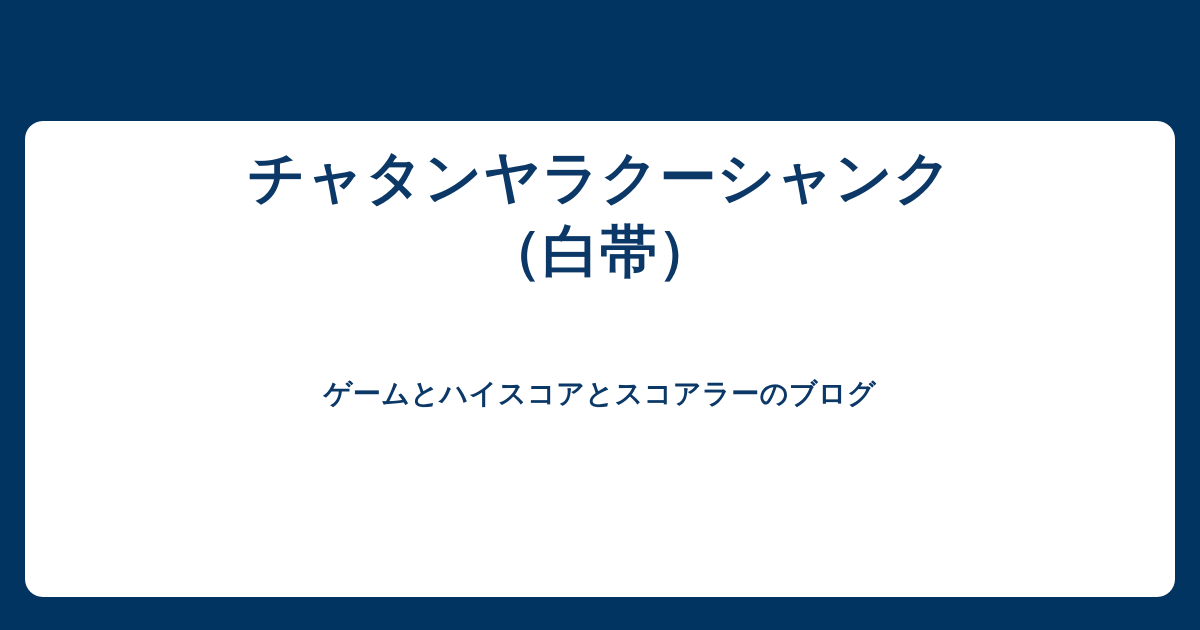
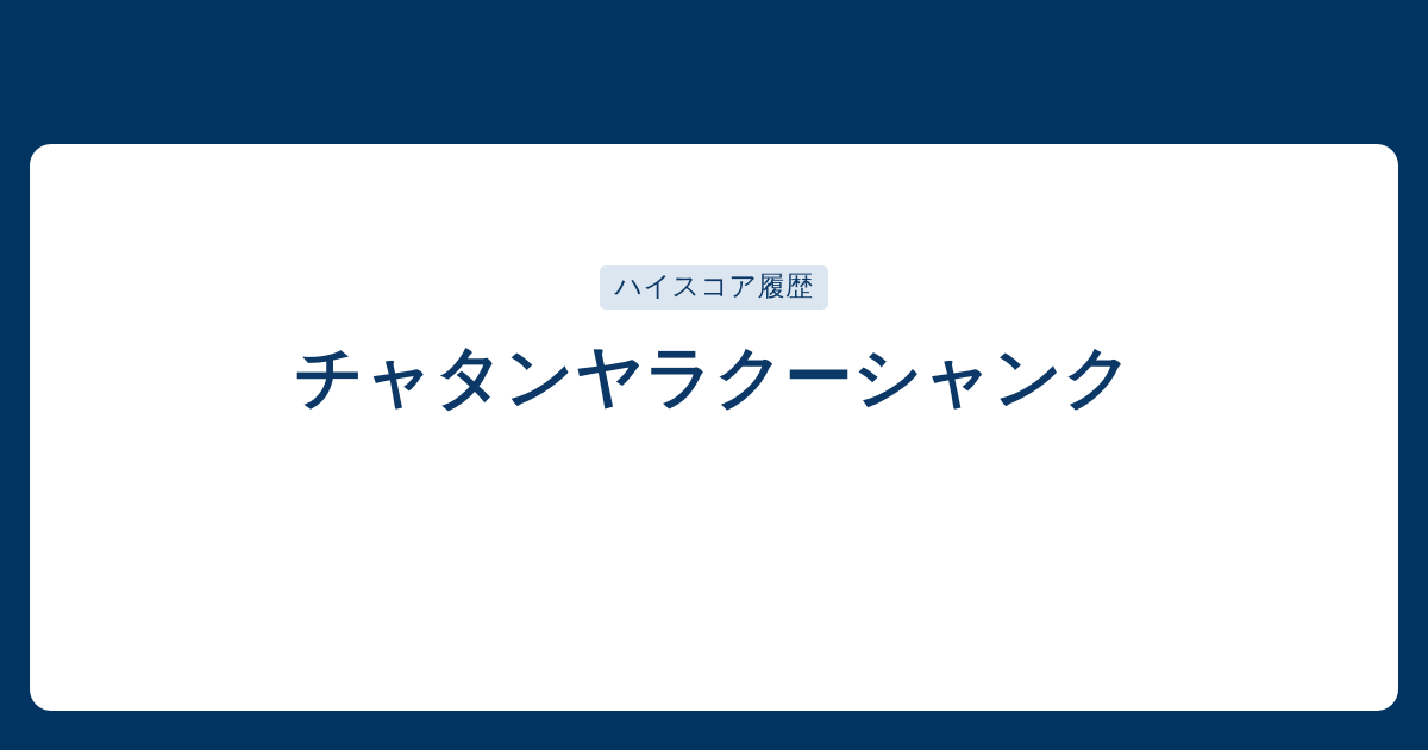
+ ハイスコア履歴
  チャタンヤラクーシャンク
- （白帯）
- ゲームとハイスコアとスコアラーのブログ
